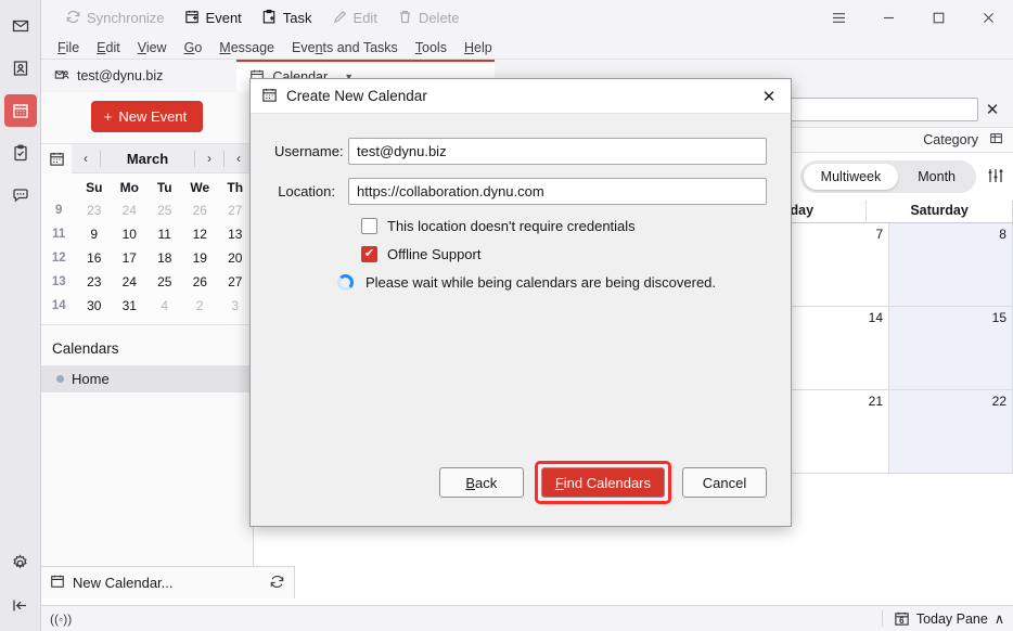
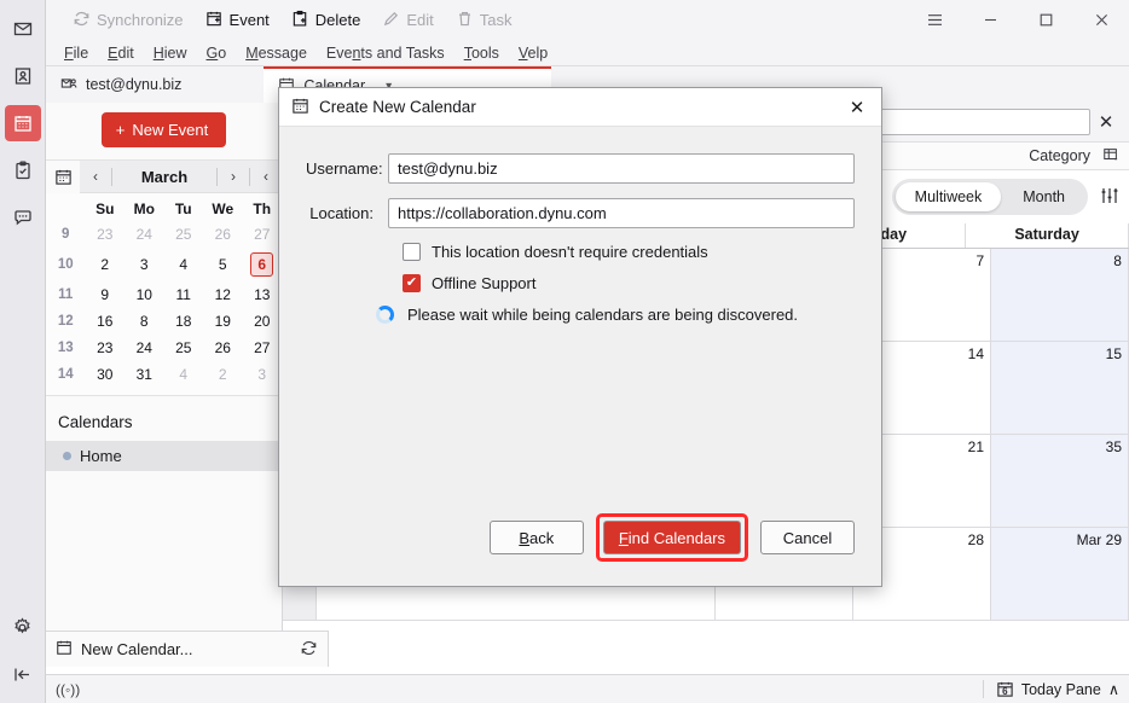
  Synchronize
  Event
- Task
+ Delete
  Edit
- Delete
+ Task
  File
  Edit
- View
+ Hiew
  Go
  Message
  Events and Tasks
  Tools
- Help
+ Velp
  test@dynu.biz
  Calendar
  ▾
  +
  New Event
  ‹
  March
  ›
  ‹
  	Su	Mo	Tu	We	Th
  9	23	24	25	26	27
+ 10	2	3	4	5	6
  11	9	10	11	12	13
- 12	16	17	18	19	20
+ 12	16	8	18	19	20
  13	23	24	25	26	27
  14	30	31	4	2	3
  Calendars
  Home
  ✕
  Category
  Multiweek
  Month
  Saturday
  7
  8
  14
  15
  21
- 22
+ 35
+ 28
+ Mar 29
  New Calendar...
  ((◦))
  6
  Today Pane
  ∧
  Create New Calendar
  ✕
  Username:
  test@dynu.biz
  Location:
  https://collaboration.dynu.com
  This location doesn't require credentials
  ✔
  Offline Support
  Please wait while being calendars are being discovered.
  Back
  Find Calendars
  Cancel
